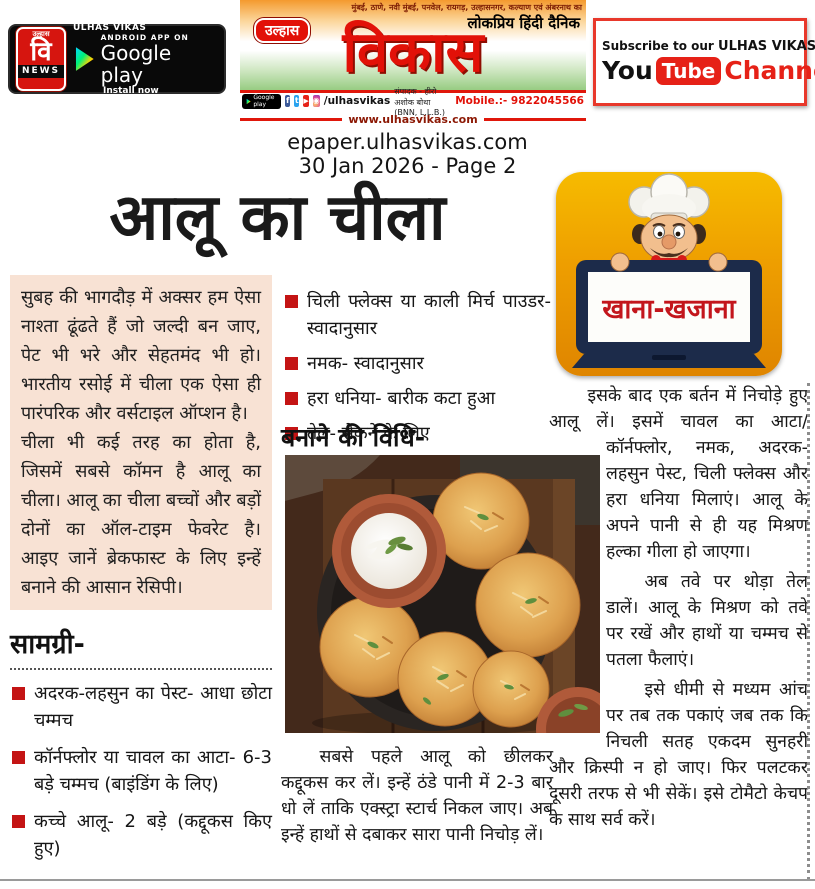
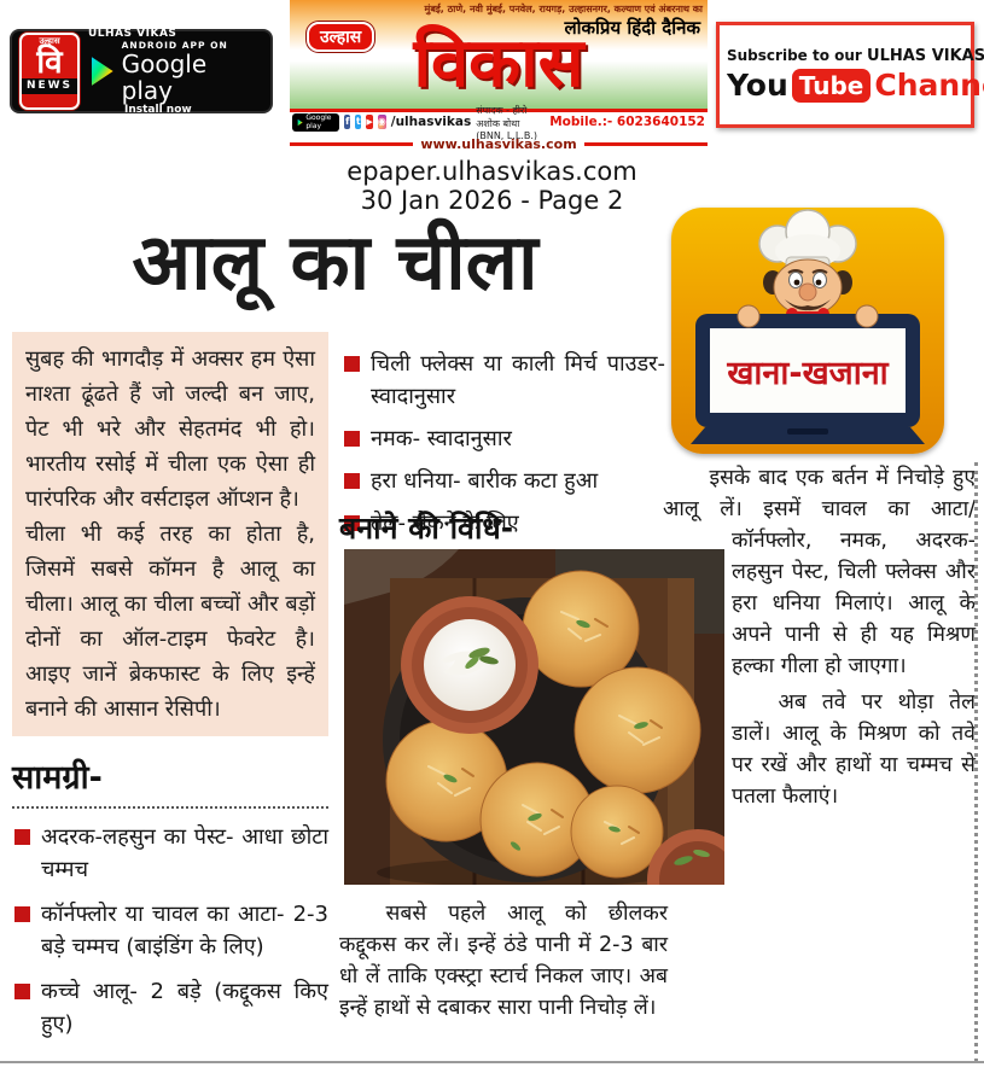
  उल्हास
  वि
  NEWS
  ULHAS VIKAS
  ANDROID APP ON
  Google play
  Install now
  मुंबई, ठाणे, नवी मुंबई, पनवेल, रायगड़, उल्हासनगर, कल्याण एवं अंबरनाथ का
  लोकप्रिय हिंदी दैनिक
  उल्हास
  विकास
  f
  t
  ▶
  ◉
  /ulhasvikas
  संपादक - हीरो अशोक बोथा (BNN, L.L.B.)
- Mobile.:- 9822045566
+ Mobile.:- 6023640152
  www.ulhasvikas.com
  Subscribe to our ULHAS VIKAS
  You
  Tube
  Chann
  epaper.ulhasvikas.com
  30 Jan 2026 - Page 2
  आलू का चीला
  खाना-खजाना
  सुबह की भागदौड़ में अक्सर हम ऐसा नाश्ता ढूंढते हैं जो जल्दी बन जाए, पेट भी भरे और सेहतमंद भी हो। भारतीय रसोई में चीला एक ऐसा ही पारंपरिक और वर्सटाइल ऑप्शन है।
  चीला भी कई तरह का होता है, जिसमें सबसे कॉमन है आलू का चीला। आलू का चीला बच्चों और बड़ों दोनों का ऑल-टाइम फेवरेट है। आइए जानें ब्रेकफास्ट के लिए इन्हें बनाने की आसान रेसिपी।
  सामग्री-
  अदरक-लहसुन का पेस्ट- आधा छोटा चम्मच
- कॉर्नफ्लोर या चावल का आटा- 6-3 बड़े चम्मच (बाइंडिंग के लिए)
+ कॉर्नफ्लोर या चावल का आटा- 2-3 बड़े चम्मच (बाइंडिंग के लिए)
  कच्चे आलू- 2 बड़े (कद्दूकस किए हुए)
  चिली फ्लेक्स या काली मिर्च पाउडर- स्वादानुसार
  नमक- स्वादानुसार
  हरा धनिया- बारीक कटा हुआ
  तेल- सेकने के लिए
  बनाने की विधि-
  सबसे पहले आलू को छीलकर कद्दूकस कर लें। इन्हें ठंडे पानी में 2-3 बार धो लें ताकि एक्स्ट्रा स्टार्च निकल जाए। अब इन्हें हाथों से दबाकर सारा पानी निचोड़ लें।
  इसके बाद एक बर्तन में निचोड़े हुए आलू लें। इसमें चावल का आटा/कॉर्नफ्लोर, नमक, अदरक-लहसुन पेस्ट, चिली फ्लेक्स और हरा धनिया मिलाएं। आलू के अपने पानी से ही यह मिश्रण हल्का गीला हो जाएगा।
  अब तवे पर थोड़ा तेल डालें। आलू के मिश्रण को तवे पर रखें और हाथों या चम्मच से पतला फैलाएं।
- इसे धीमी से मध्यम आंच पर तब तक पकाएं जब तक कि निचली सतह एकदम सुनहरी और क्रिस्पी न हो जाए। फिर पलटकर दूसरी तरफ से भी सेकें। इसे टोमैटो केचप के साथ सर्व करें।
